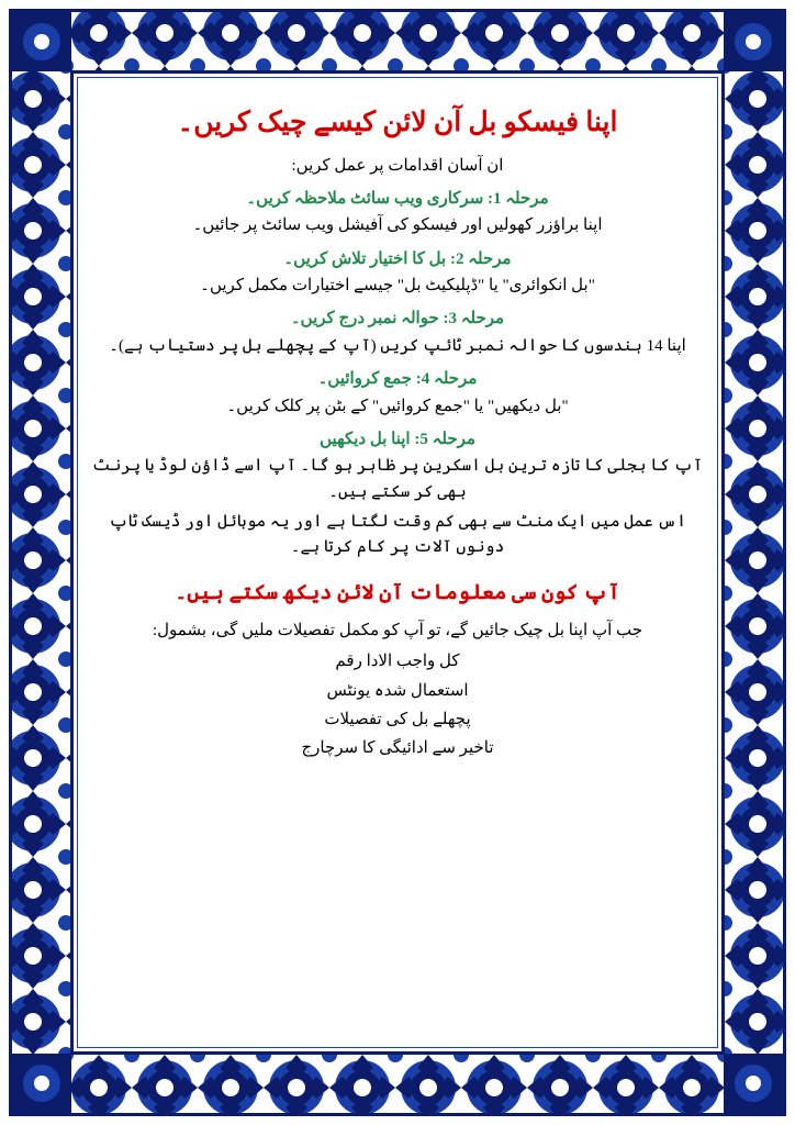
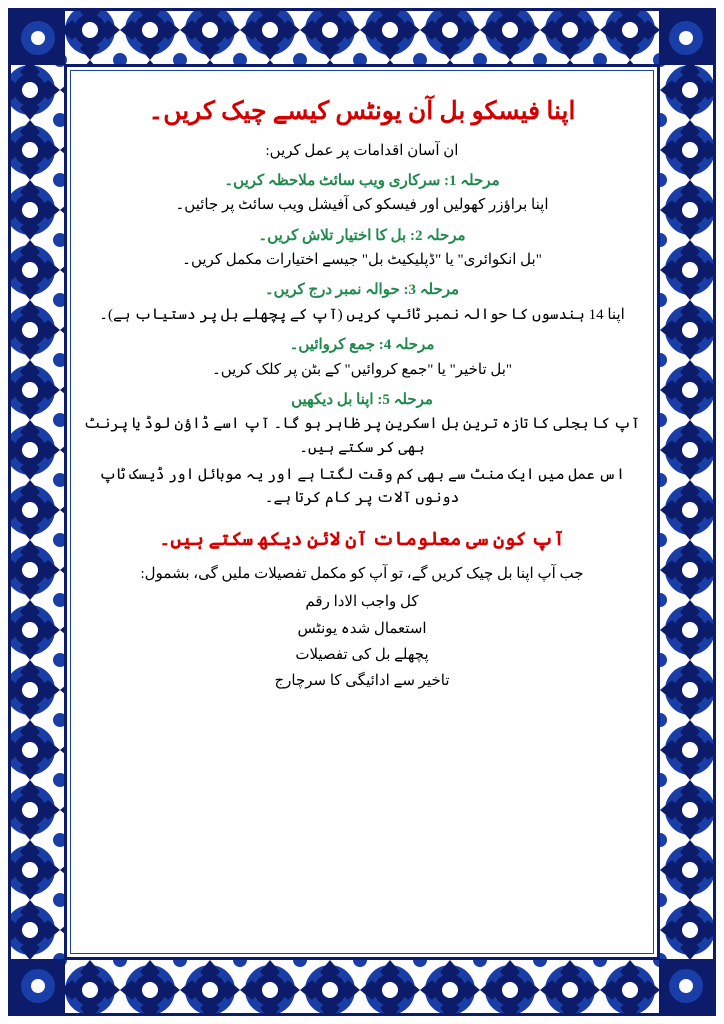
- اپنا فیسکو بل آن لائن کیسے چیک کریں۔
+ اپنا فیسکو بل آن یونٹس کیسے چیک کریں۔
  ان آسان اقدامات پر عمل کریں:
  مرحلہ 1: سرکاری ویب سائٹ ملاحظہ کریں۔
  اپنا براؤزر کھولیں اور فیسکو کی آفیشل ویب سائٹ پر جائیں۔
  مرحلہ 2: بل کا اختیار تلاش کریں۔
  "بل انکوائری" یا "ڈپلیکیٹ بل" جیسے اختیارات مکمل کریں۔
  مرحلہ 3: حوالہ نمبر درج کریں۔
  اپنا 14 ہندسوں کا حوالہ نمبر ٹائپ کریں (آپ کے پچھلے بل پر دستیاب ہے)۔
  مرحلہ 4: جمع کروائیں۔
- "بل دیکھیں" یا "جمع کروائیں" کے بٹن پر کلک کریں۔
+ "بل تاخیر" یا "جمع کروائیں" کے بٹن پر کلک کریں۔
  مرحلہ 5: اپنا بل دیکھیں
  آپ کا بجلی کا تزہ ترین بل اسکرین پر ظاہر ہو گا۔ آپ اسے ڈاؤن لوڈ ی پرنٹ بھی کر سکتے ہیں۔
  اس عمل میں ایک منٹ سے بھی کم وقت لگتا ہے اور یہ موبئل اور ڈیسک ٹپ دونوں آلات پر کام کرت ہے۔
  آپ کون سی معلومات آن لئن دیکھ سکتے ہیں۔
- جب آپ اپنا بل چیک جائیں گے، تو آپ کو مکمل تفصیلات ملیں گی، بشمول:
+ جب آپ اپنا بل چیک کریں گے، تو آپ کو مکمل تفصیلات ملیں گی، بشمول:
  کل واجب الادا رقم
  استعمال شدہ یونٹس
  پچھلے بل کی تفصیلات
  تاخیر سے ادائیگی کا سرچارج
